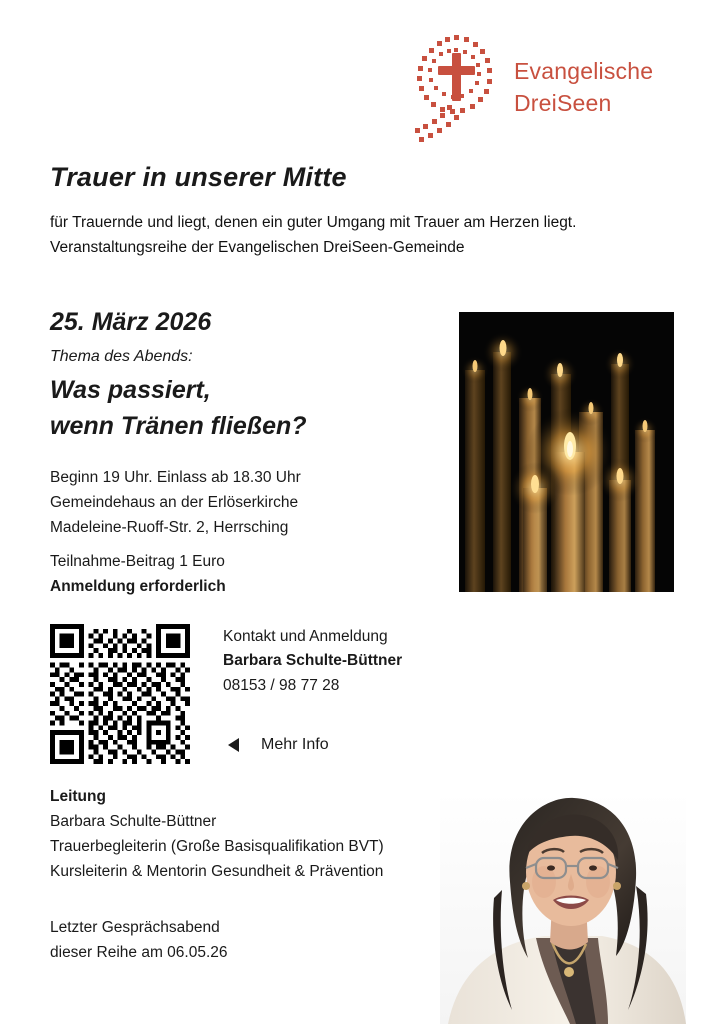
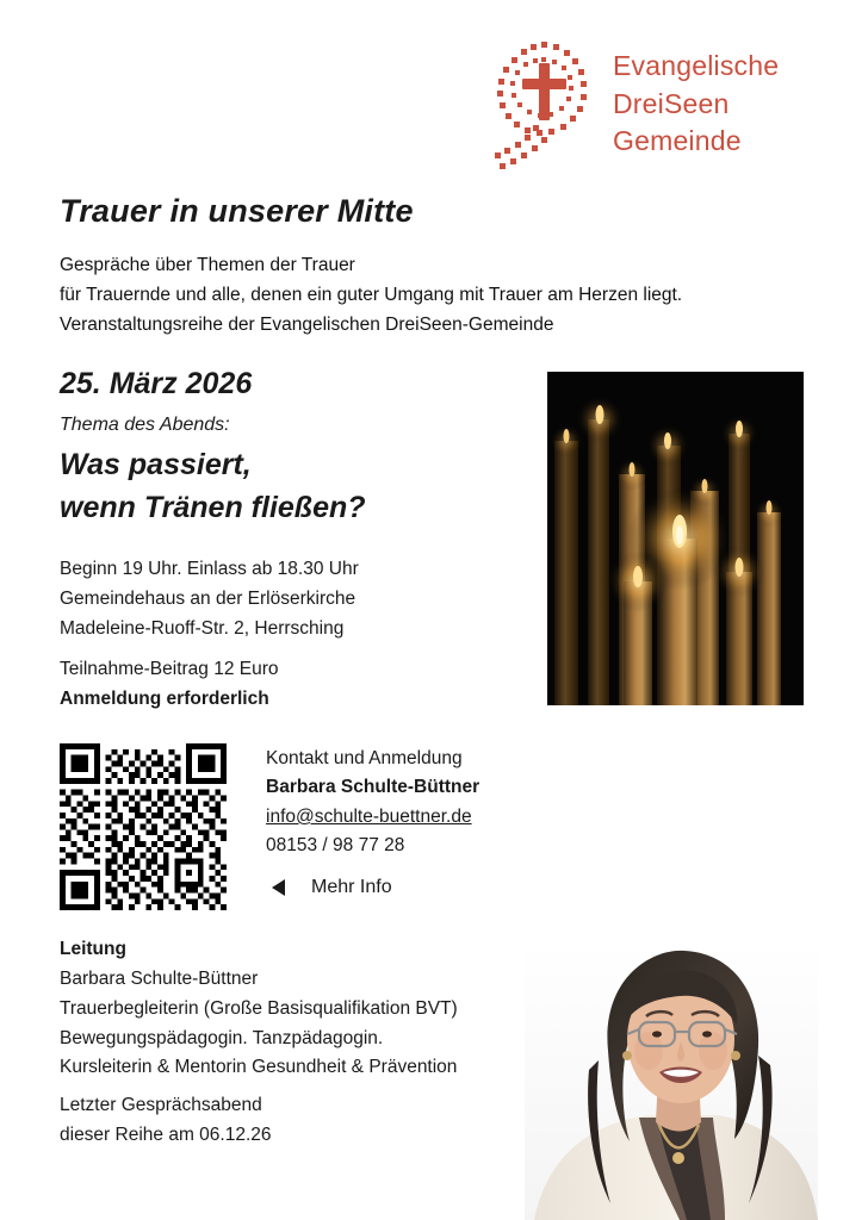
  Evangelische
  DreiSeen
+ Gemeinde
  Trauer in unserer Mitte
+ Gespräche über Themen der Trauer
- für Trauernde und liegt, denen ein guter Umgang mit Trauer am Herzen liegt.
+ für Trauernde und alle, denen ein guter Umgang mit Trauer am Herzen liegt.
  Veranstaltungsreihe der Evangelischen DreiSeen-Gemeinde
  25. März 2026
  Thema des Abends:
  Was passiert,
  wenn Tränen fließen?
  Beginn 19 Uhr. Einlass ab 18.30 Uhr
  Gemeindehaus an der Erlöserkirche
  Madeleine-Ruoff-Str. 2, Herrsching
- Teilnahme-Beitrag 1 Euro
+ Teilnahme-Beitrag 12 Euro
  Anmeldung erforderlich
  Kontakt und Anmeldung
  Barbara Schulte-Büttner
+ info@schulte-buettner.de
  08153 / 98 77 28
  Mehr Info
  Leitung
  Barbara Schulte-Büttner
  Trauerbegleiterin (Große Basisqualifikation BVT)
+ Bewegungspädagogin. Tanzpädagogin.
  Kursleiterin & Mentorin Gesundheit & Prävention
  Letzter Gesprächsabend
- dieser Reihe am 06.05.26
+ dieser Reihe am 06.12.26
